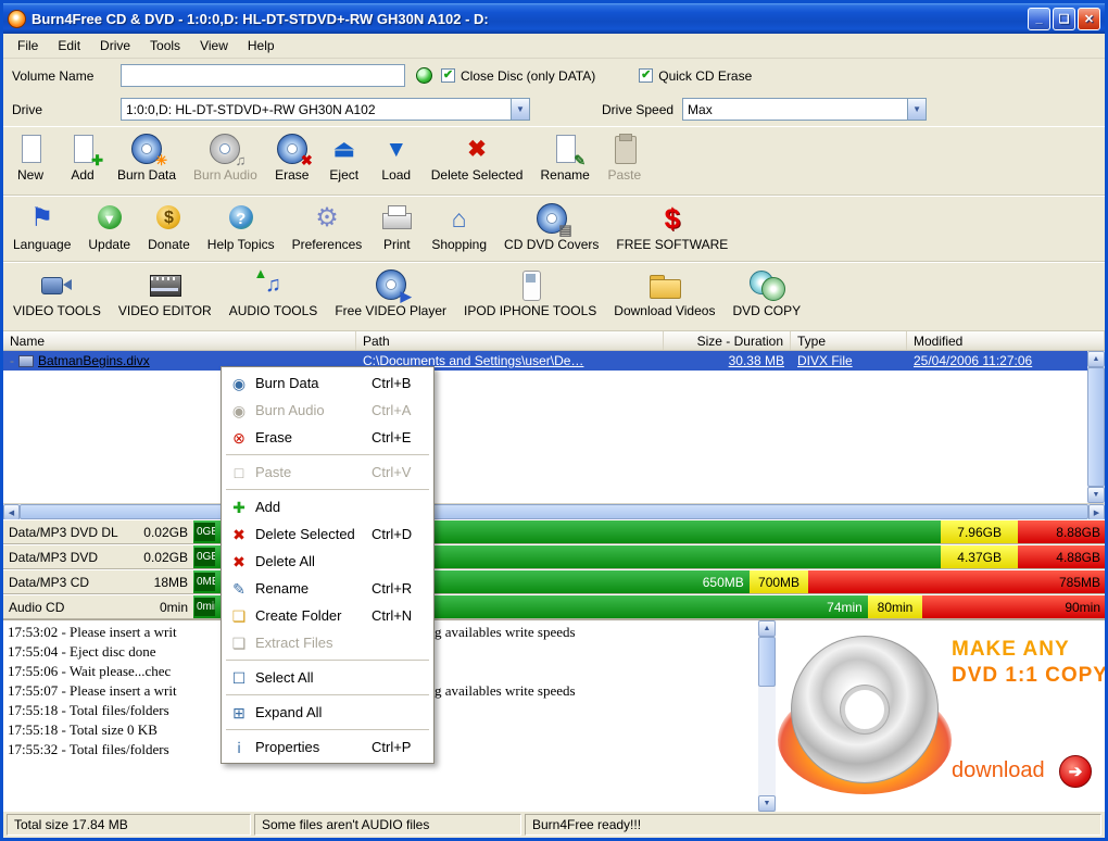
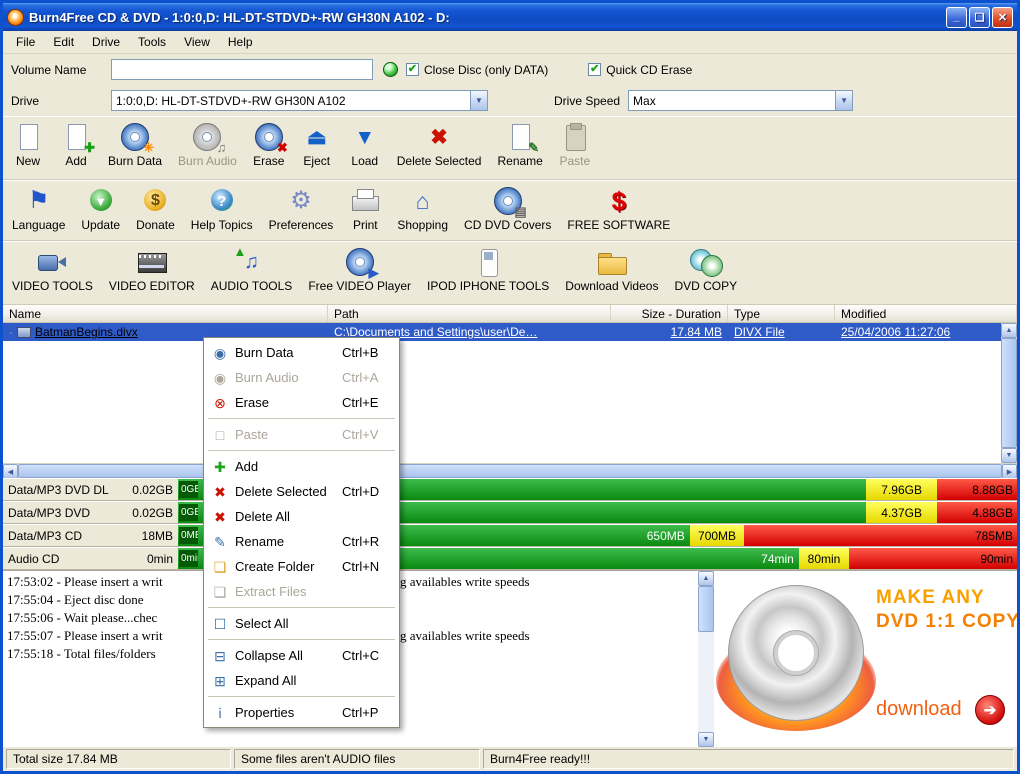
  Burn4Free CD & DVD - 1:0:0,D: HL-DT-STDVD+-RW GH30N A102 - D:
  _
  ❏
  ✕
  File
  Edit
  Drive
  Tools
  View
  Help
  Volume Name
  ✔
  Close Disc (only DATA)
  ✔
  Quick CD Erase
  Drive
  1:0:0,D: HL-DT-STDVD+-RW GH30N A102
  ▼
  Drive Speed
  Max
  ▼
  New
  ✚
  Add
  ✳
  Burn Data
  ♫
  Burn Audio
  ✖
  Erase
  ⏏
  Eject
  ▼
  Load
  ✖
  Delete Selected
  ✎
  Rename
  Paste
  ⚑
  Language
  ▼
  Update
  $
  Donate
  ?
  Help Topics
  ⚙
  Preferences
  Print
  ⌂
  Shopping
  ▤
  CD DVD Covers
  $
  FREE SOFTWARE
  VIDEO TOOLS
  VIDEO EDITOR
  ♫
  ▲
  AUDIO TOOLS
  ▶
  Free VIDEO Player
  IPOD IPHONE TOOLS
  Download Videos
  DVD COPY
  Name
  Path
  Size - Duration
  Type
  Modified
  -
  BatmanBegins.divx
  C:\Documents and Settings\user\De…
- 30.38 MB
+ 17.84 MB
  DIVX File
  25/04/2006 11:27:06
  Data/MP3 DVD DL
  0.02GB
  0GB
  7.96GB
  8.88GB
  Data/MP3 DVD
  0.02GB
  0GB
  4.37GB
  4.88GB
  Data/MP3 CD
  18MB
  650MB
  700MB
  785MB
  Audio CD
  0min
  0mi
  74min
  80min
  90min
  17:53:02 - Please insert a writ
  g availables write speeds
  17:55:04 - Eject disc done
  17:55:06 - Wait please...chec
  17:55:07 - Please insert a writ
  g availables write speeds
  17:55:18 - Total files/folders
- 17:55:18 - Total size 0 KB
- 17:55:32 - Total files/folders
  MAKE ANY
  DVD 1:1 COPY
  download
  ➔
  Total size 17.84 MB
  Some files aren't AUDIO files
  Burn4Free ready!!!
  ◉
  Burn Data
  Ctrl+B
  ◉
  Burn Audio
  Ctrl+A
  ⊗
  Erase
  Ctrl+E
  □
  Paste
  Ctrl+V
  ✚
  Add
  ✖
  Delete Selected
  Ctrl+D
  ✖
  Delete All
  ✎
  Rename
  Ctrl+R
  ❏
  Create Folder
  Ctrl+N
  ❏
  Extract Files
  ☐
  Select All
+ ⊟
+ Collapse All
+ Ctrl+C
  ⊞
  Expand All
  ℹ
  Properties
  Ctrl+P
